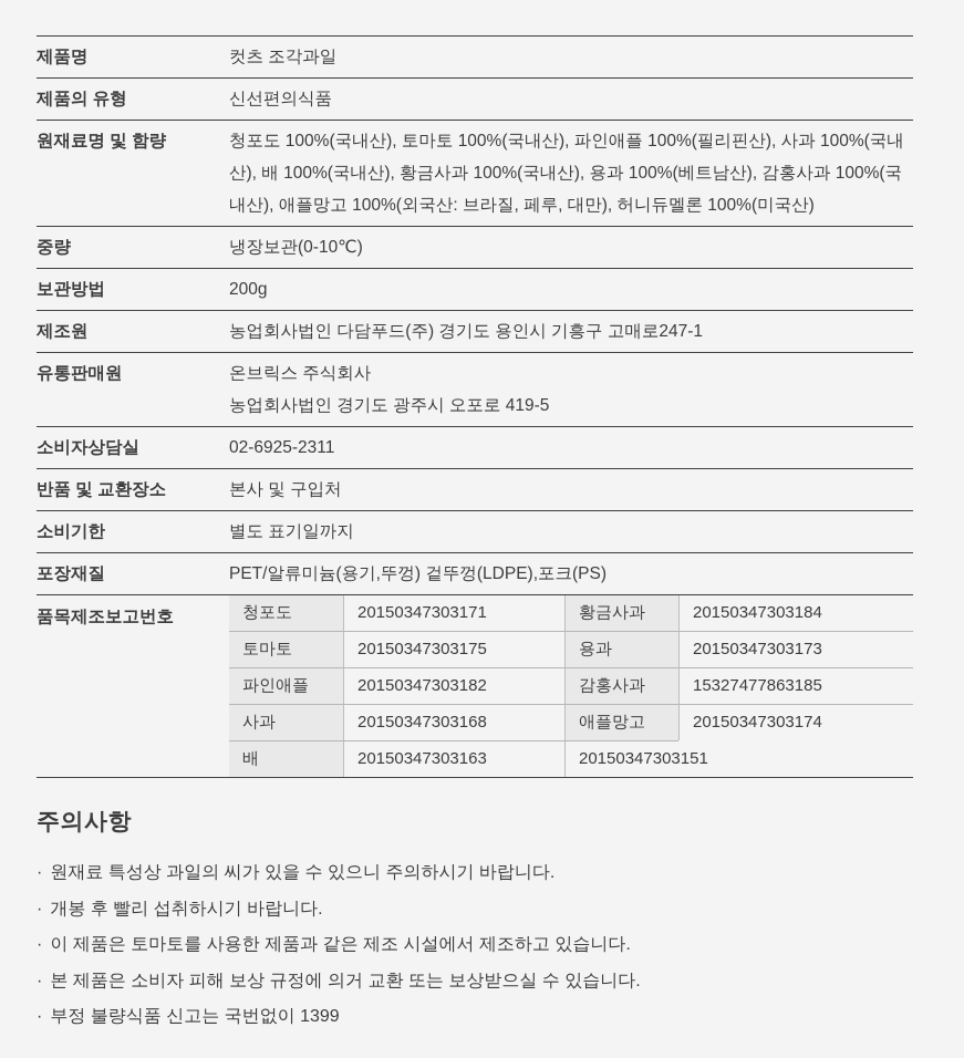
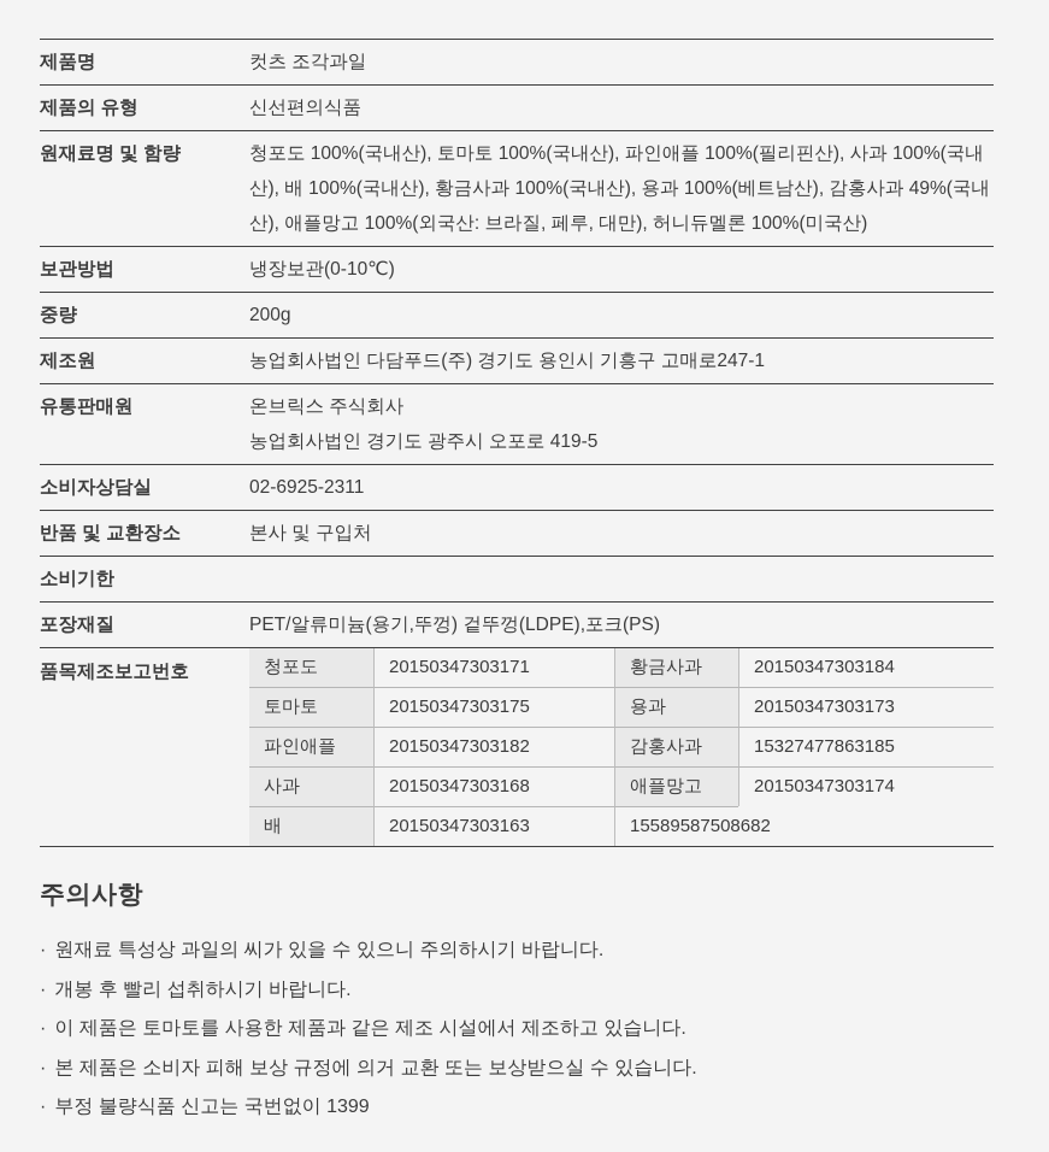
  제품명
  컷츠 조각과일
  제품의 유형
  신선편의식품
  원재료명 및 함량
- 청포도 100%(국내산), 토마토 100%(국내산), 파인애플 100%(필리핀산), 사과 100%(국내산), 배 100%(국내산), 황금사과 100%(국내산), 용과 100%(베트남산), 감홍사과 100%(국내산), 애플망고 100%(외국산: 브라질, 페루, 대만), 허니듀멜론 100%(미국산)
+ 청포도 100%(국내산), 토마토 100%(국내산), 파인애플 100%(필리핀산), 사과 100%(국내산), 배 100%(국내산), 황금사과 100%(국내산), 용과 100%(베트남산), 감홍사과 49%(국내산), 애플망고 100%(외국산: 브라질, 페루, 대만), 허니듀멜론 100%(미국산)
- 중량
+ 보관방법
  냉장보관(0-10℃)
- 보관방법
+ 중량
  200g
  제조원
  농업회사법인 다담푸드(주) 경기도 용인시 기흥구 고매로247-1
  유통판매원
  온브릭스 주식회사
  농업회사법인 경기도 광주시 오포로 419-5
  소비자상담실
  02-6925-2311
  반품 및 교환장소
  본사 및 구입처
  소비기한
- 별도 표기일까지
  포장재질
  PET/알류미늄(용기,뚜껑) 겉뚜껑(LDPE),포크(PS)
  품목제조보고번호
  청포도
  20150347303171
  황금사과
  20150347303184
  토마토
  20150347303175
  용과
  20150347303173
  파인애플
  20150347303182
  감홍사과
  15327477863185
  사과
  20150347303168
  애플망고
  20150347303174
  배
  20150347303163
- 20150347303151
+ 15589587508682
  주의사항
  ·
  원재료 특성상 과일의 씨가 있을 수 있으니 주의하시기 바랍니다.
  ·
  개봉 후 빨리 섭취하시기 바랍니다.
  ·
  이 제품은 토마토를 사용한 제품과 같은 제조 시설에서 제조하고 있습니다.
  ·
  본 제품은 소비자 피해 보상 규정에 의거 교환 또는 보상받으실 수 있습니다.
  ·
  부정 불량식품 신고는 국번없이 1399
